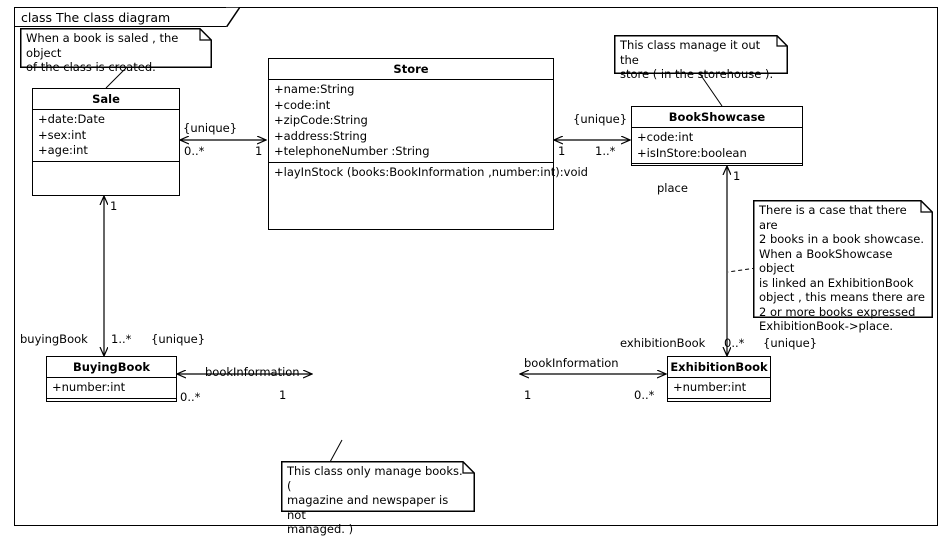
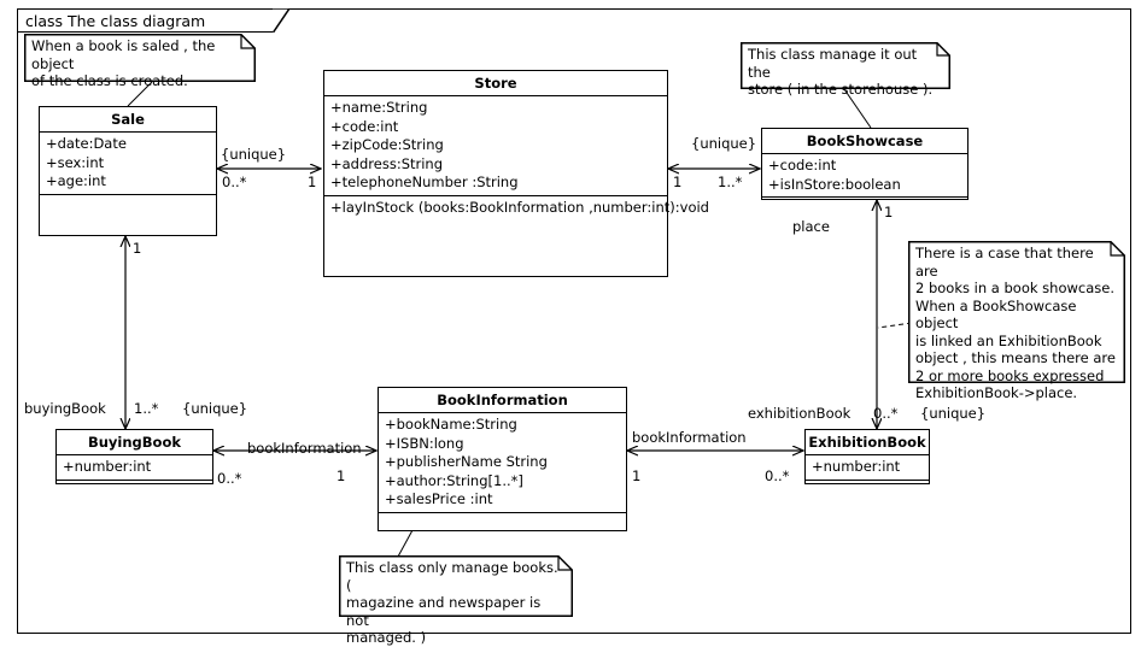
  class The class diagram
  When a book is saled , the object
  of the class is created.
  This class manage it out the
  store ( in the storehouse ).
  There is a case that there are
  2 books in a book showcase.
  When a BookShowcase object
  is linked an ExhibitionBook
  object , this means there are
  2 or more books expressed
  ExhibitionBook->place.
  This class only manage books. (
  magazine and newspaper is not
  managed. )
  Sale
  +date:Date
  +sex:int
  +age:int
  Store
  +name:String
  +code:int
  +zipCode:String
  +address:String
  +telephoneNumber :String
  +layInStock (books:BookInformation ,number:int):void
  BookShowcase
  +code:int
  +isInStore:boolean
  BuyingBook
  +number:int
+ BookInformation
+ +bookName:String
+ +ISBN:long
+ +publisherName String
+ +author:String[1..*]
+ +salesPrice :int
  ExhibitionBook
  +number:int
  {unique}
  0..*
  1
  {unique}
  1
  1..*
  1
  buyingBook
  1..*
  {unique}
  1
  place
  exhibitionBook
  0..*
  {unique}
  bookInformation
  0..*
  1
  bookInformation
  1
  0..*
